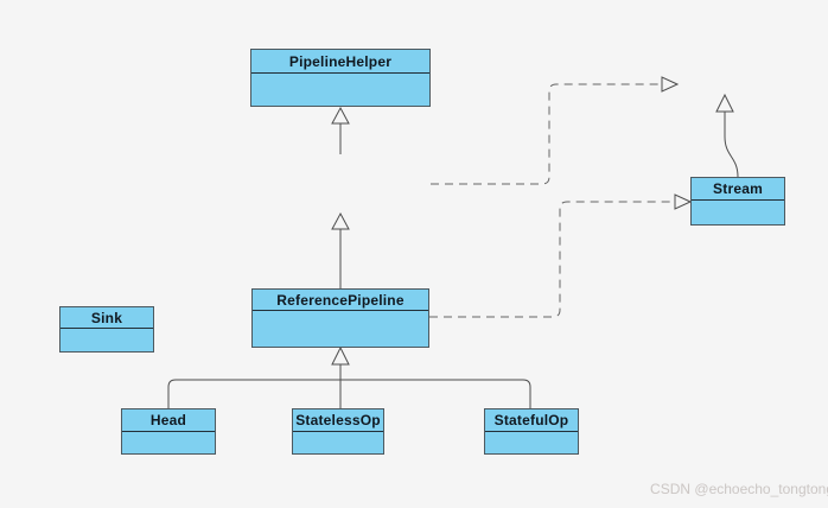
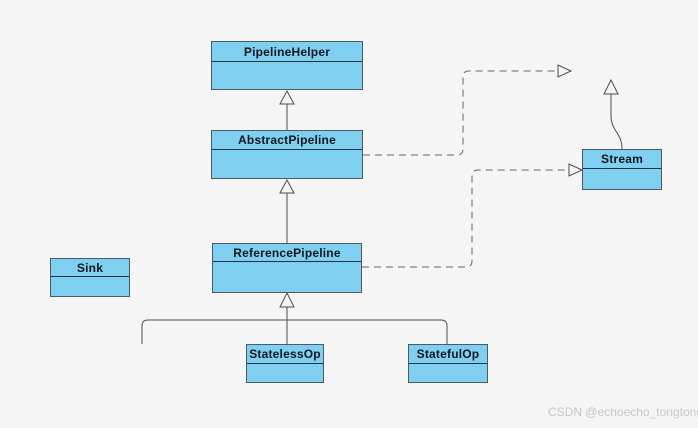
  PipelineHelper
+ AbstractPipeline
  ReferencePipeline
  Sink
- Head
  StatelessOp
  StatefulOp
  Stream
  CSDN @echoecho_tongton
